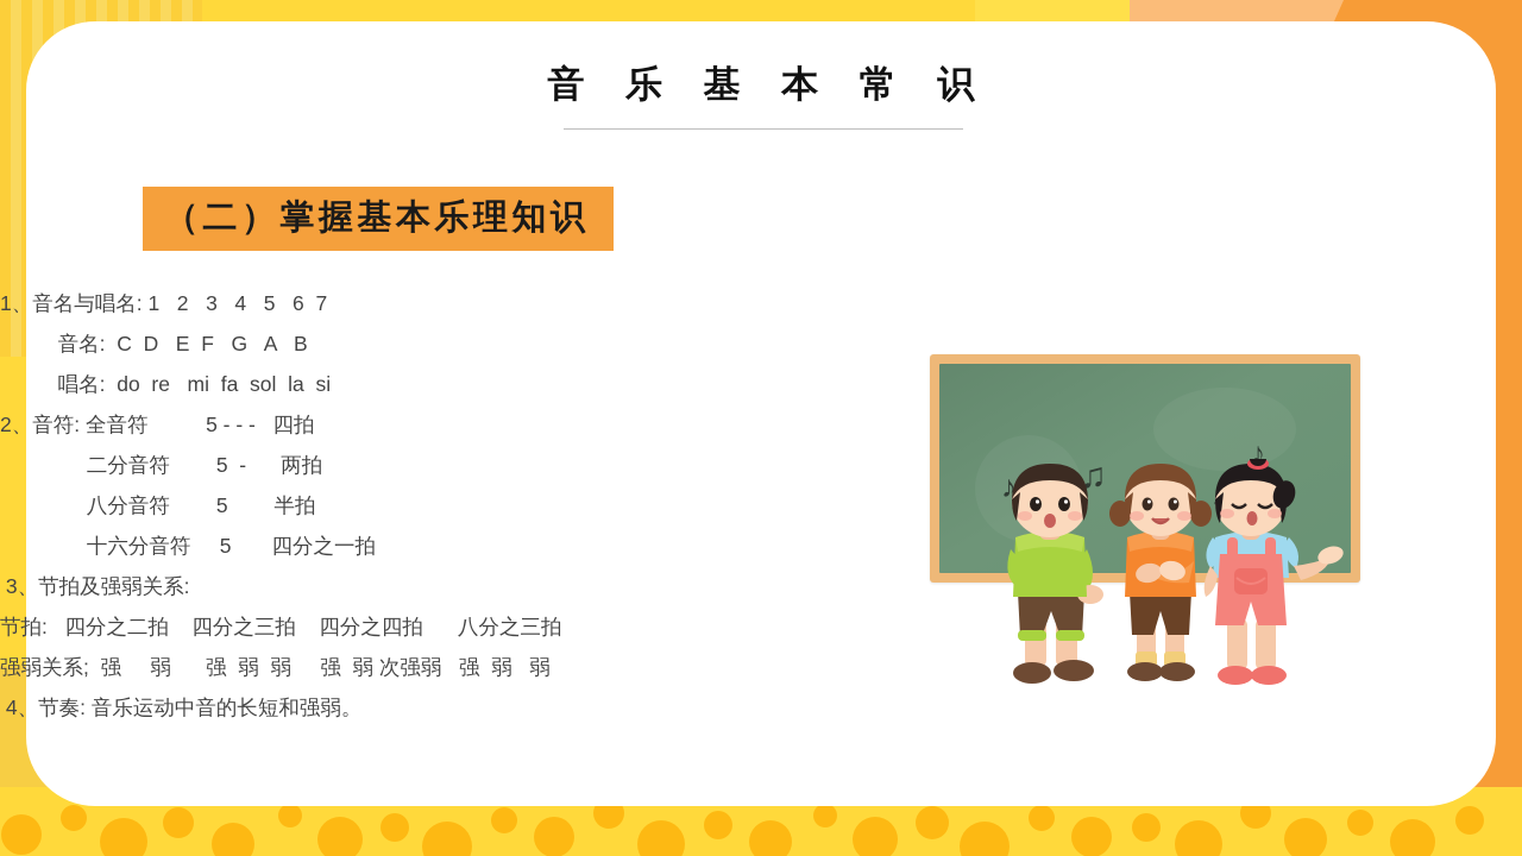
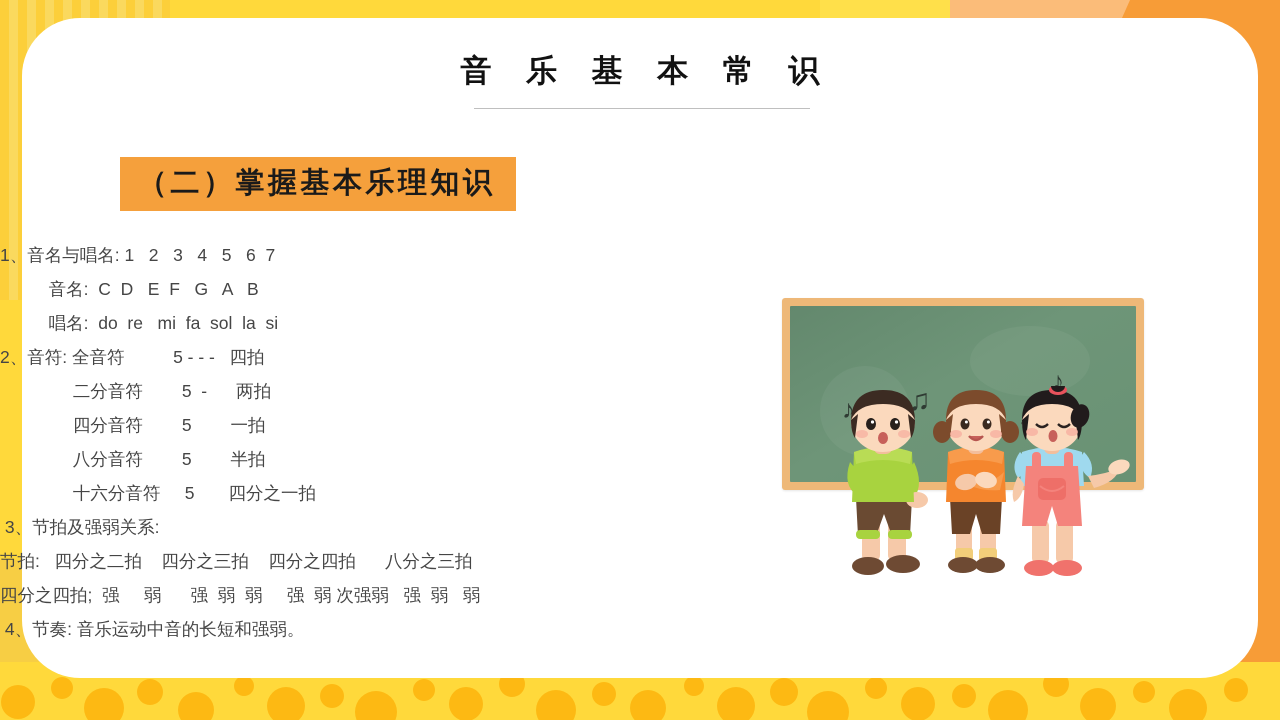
  音 乐 基 本 常 识
  （二）掌握基本乐理知识
  1、音名与唱名: 1 2 3 4 5 6 7
  音名: C D E F G A B
  唱名: do re mi fa sol la si
  2、音符: 全音符 5 - - - 四拍
  二分音符 5 - 两拍
+ 四分音符 5 一拍
  八分音符 5 半拍
  十六分音符 5 四分之一拍
  3、节拍及强弱关系:
  节拍: 四分之二拍 四分之三拍 四分之四拍 八分之三拍
- 强弱关系; 强 弱 强 弱 弱 强 弱 次强弱 强 弱 弱
+ 四分之四拍; 强 弱 强 弱 弱 强 弱 次强弱 强 弱 弱
  4、节奏: 音乐运动中音的长短和强弱。
  ♪
  ♫
  ♪
